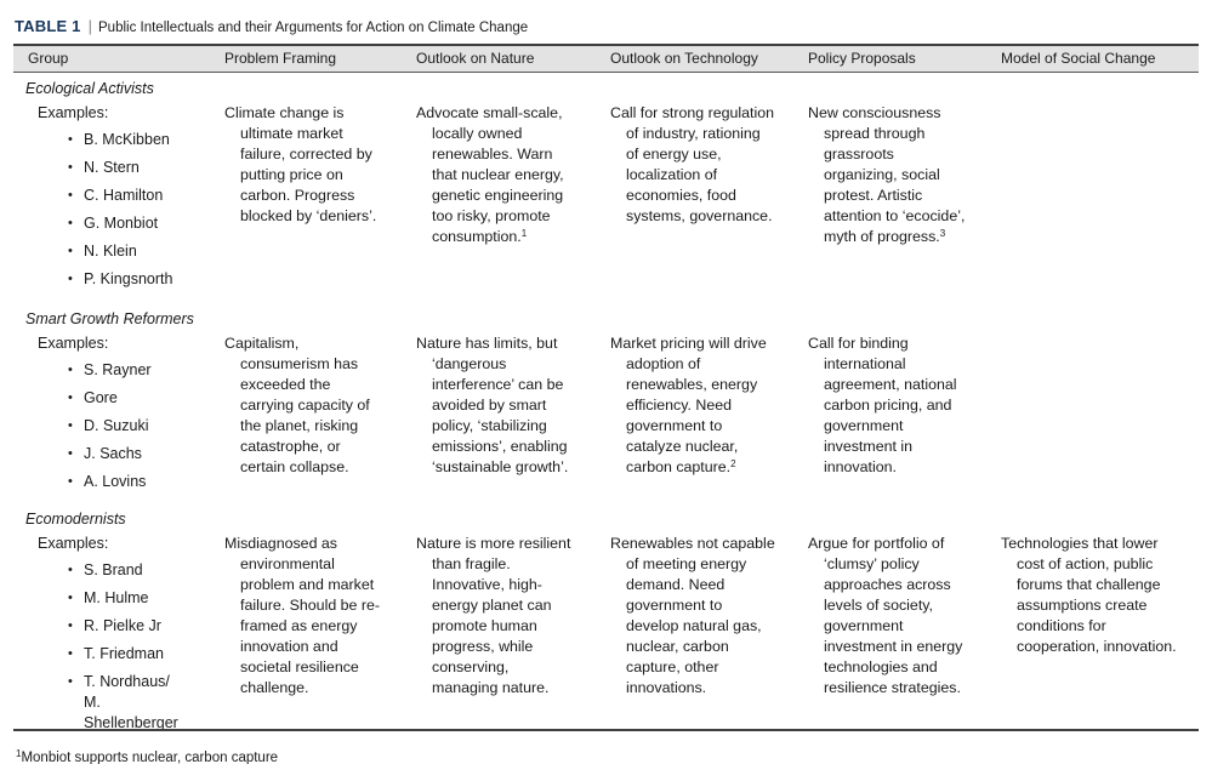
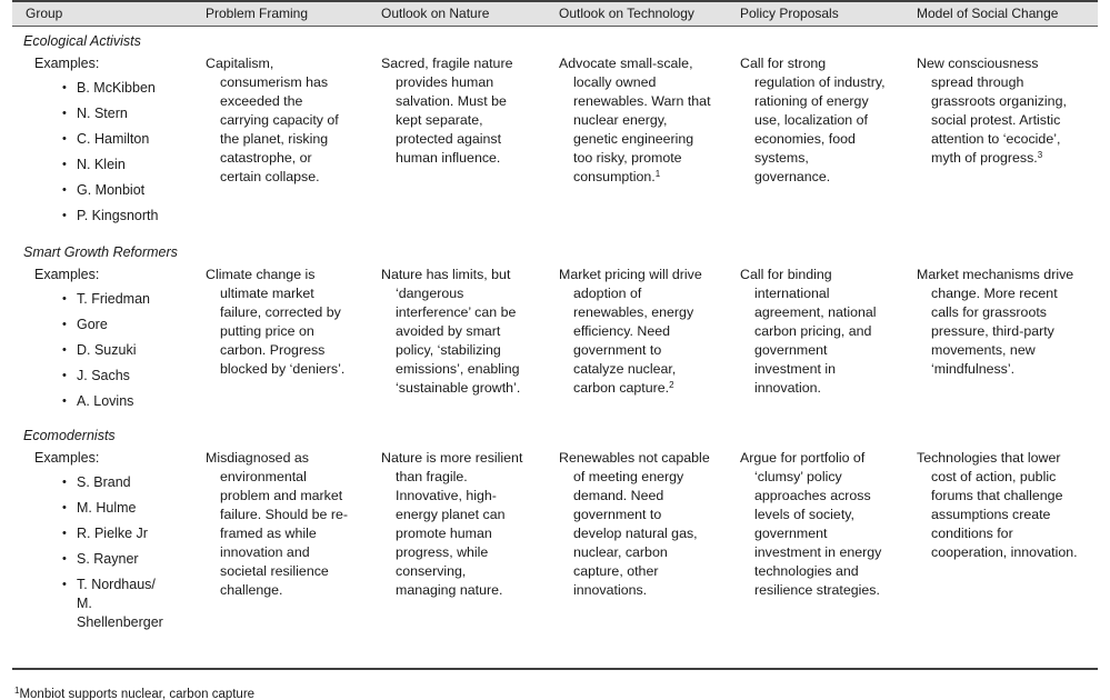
- TABLE 1 | Public Intellectuals and their Arguments for Action on Climate Change
  Group
  Problem Framing
  Outlook on Nature
  Outlook on Technology
  Policy Proposals
  Model of Social Change
  Ecological Activists
  Examples:
  •
  B. McKibben
  •
  N. Stern
  •
  C. Hamilton
  •
- G. Monbiot
+ N. Klein
  •
- N. Klein
+ G. Monbiot
  •
  P. Kingsnorth
- Climate change is ultimate market failure, corrected by putting price on carbon. Progress blocked by ‘deniers’.
+ Capitalism, consumerism has exceeded the carrying capacity of the planet, risking catastrophe, or certain collapse.
+ Sacred, fragile nature provides human salvation. Must be kept separate, protected against human influence.
  Advocate small-scale, locally owned renewables. Warn that nuclear energy, genetic engineering too risky, promote consumption.1
  Call for strong regulation of industry, rationing of energy use, localization of economies, food systems, governance.
  New consciousness spread through grassroots organizing, social protest. Artistic attention to ‘ecocide’, myth of progress.3
  Smart Growth Reformers
  Examples:
  •
- S. Rayner
+ T. Friedman
  •
  Gore
  •
  D. Suzuki
  •
  J. Sachs
  •
  A. Lovins
- Capitalism, consumerism has exceeded the carrying capacity of the planet, risking catastrophe, or certain collapse.
+ Climate change is ultimate market failure, corrected by putting price on carbon. Progress blocked by ‘deniers’.
  Nature has limits, but ‘dangerous interference’ can be avoided by smart policy, ‘stabilizing emissions’, enabling ‘sustainable growth’.
  Market pricing will drive adoption of renewables, energy efficiency. Need government to catalyze nuclear, carbon capture.2
  Call for binding international agreement, national carbon pricing, and government investment in innovation.
+ Market mechanisms drive change. More recent calls for grassroots pressure, third-party movements, new ‘mindfulness’.
  Ecomodernists
  Examples:
  •
  S. Brand
  •
  M. Hulme
  •
  R. Pielke Jr
  •
- T. Friedman
+ S. Rayner
  •
  T. Nordhaus/
  M. Shellenberger
- Misdiagnosed as environmental problem and market failure. Should be re-framed as energy innovation and societal resilience challenge.
+ Misdiagnosed as environmental problem and market failure. Should be re-framed as while innovation and societal resilience challenge.
  Nature is more resilient than fragile. Innovative, high-energy planet can promote human progress, while conserving, managing nature.
  Renewables not capable of meeting energy demand. Need government to develop natural gas, nuclear, carbon capture, other innovations.
  Argue for portfolio of ‘clumsy’ policy approaches across levels of society, government investment in energy technologies and resilience strategies.
  Technologies that lower cost of action, public forums that challenge assumptions create conditions for cooperation, innovation.
  1Monbiot supports nuclear, carbon capture
